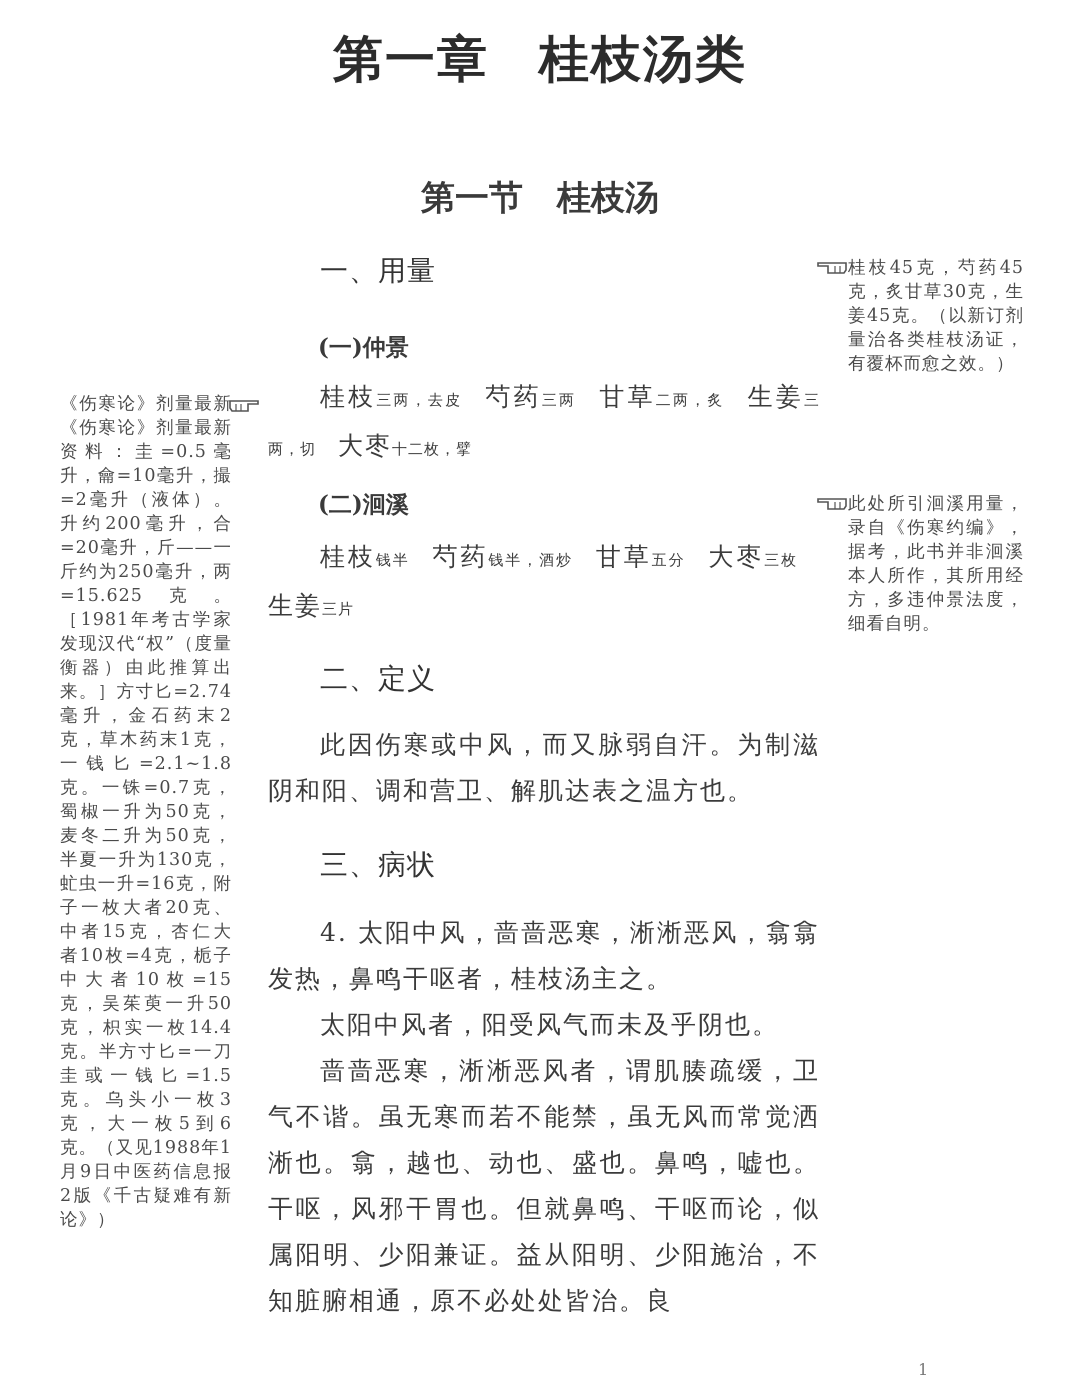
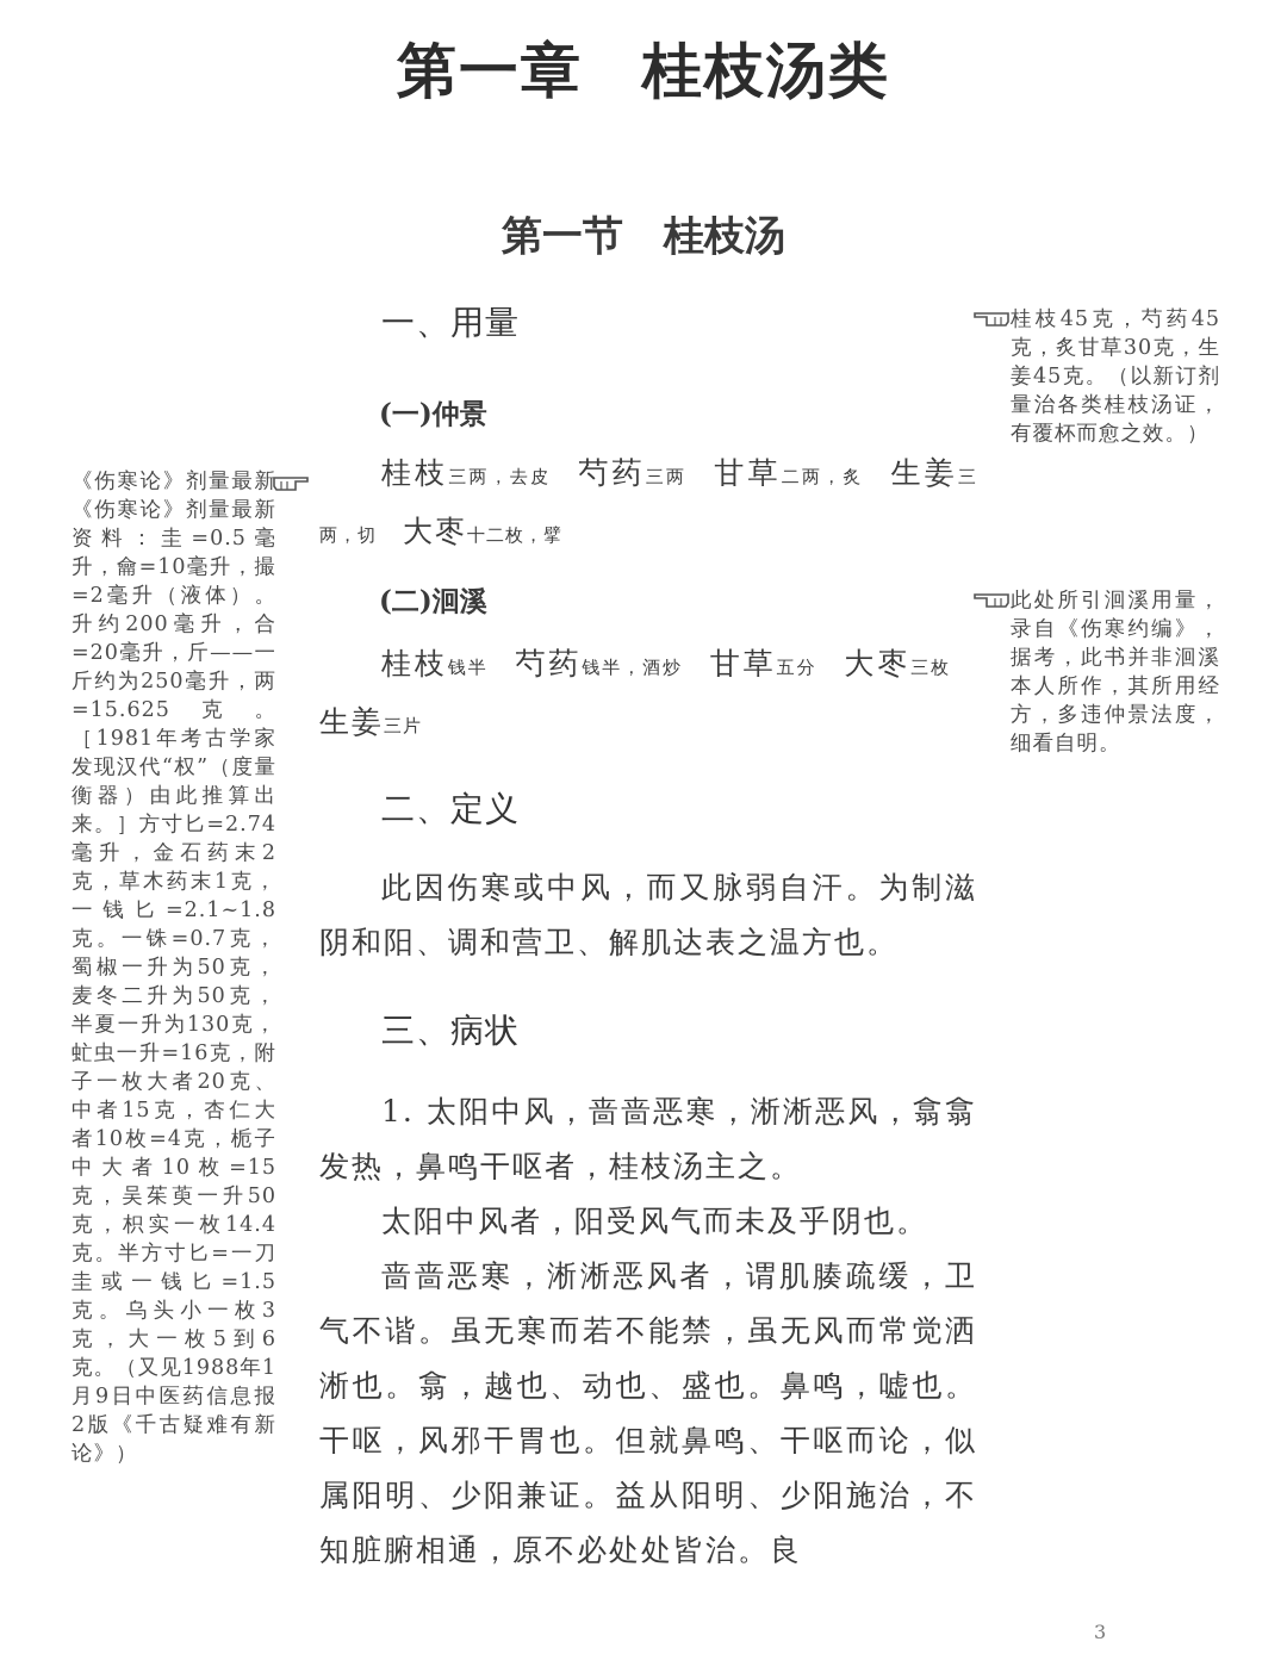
  第一章 桂枝汤类
  第一节 桂枝汤
  一、用量
  (一)仲景
  桂枝三两，去皮 芍药三两 甘草二两，炙 生姜三两，切 大枣十二枚，擘
  (二)洄溪
  桂枝钱半 芍药钱半，酒炒 甘草五分 大枣三枚生姜三片
  二、定义
  此因伤寒或中风，而又脉弱自汗。为制滋阴和阳、调和营卫、解肌达表之温方也。
  三、病状
- 4. 太阳中风，啬啬恶寒，淅淅恶风，翕翕发热，鼻鸣干呕者，桂枝汤主之。
+ 1. 太阳中风，啬啬恶寒，淅淅恶风，翕翕发热，鼻鸣干呕者，桂枝汤主之。
  太阳中风者，阳受风气而未及乎阴也。
  啬啬恶寒，淅淅恶风者，谓肌腠疏缓，卫气不谐。虽无寒而若不能禁，虽无风而常觉洒淅也。翕，越也、动也、盛也。鼻鸣，嘘也。干呕，风邪干胃也。但就鼻鸣、干呕而论，似属阳明、少阳兼证。益从阳明、少阳施治，不知脏腑相通，原不必处处皆治。良
  《伤寒论》剂量最新《伤寒论》剂量最新资料：圭=0.5毫升，龠=10毫升，撮=2毫升（液体）。升约200毫升，合=20毫升，斤——一斤约为250毫升，两=15.625克。［1981年考古学家发现汉代“权”（度量衡器）由此推算出来。］方寸匕=2.74毫升，金石药末2克，草木药末1克，一钱匕=2.1~1.8克。一铢=0.7克，蜀椒一升为50克，麦冬二升为50克，半夏一升为130克，虻虫一升=16克，附子一枚大者20克、中者15克，杏仁大者10枚=4克，栀子中大者10枚=15克，吴茱萸一升50克，枳实一枚14.4克。半方寸匕=一刀圭或一钱匕=1.5克。乌头小一枚3克，大一枚5到6克。（又见1988年1月9日中医药信息报2版《千古疑难有新论》）
  桂枝45克，芍药45克，炙甘草30克，生姜45克。（以新订剂量治各类桂枝汤证，有覆杯而愈之效。）
  此处所引洄溪用量，录自《伤寒约编》，据考，此书并非洄溪本人所作，其所用经方，多违仲景法度，细看自明。
- 1
+ 3
